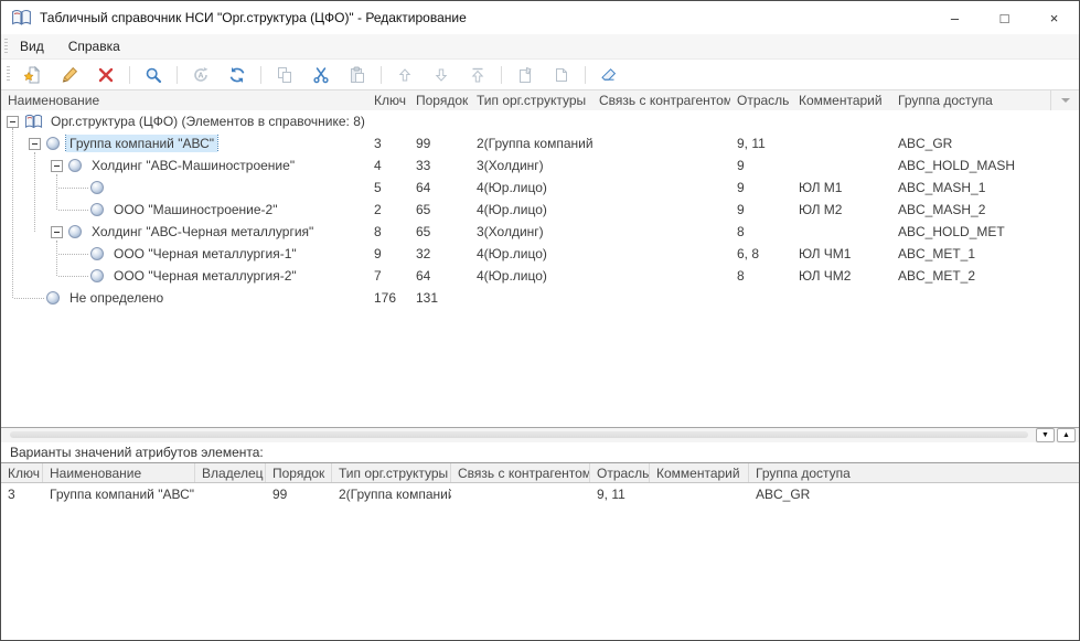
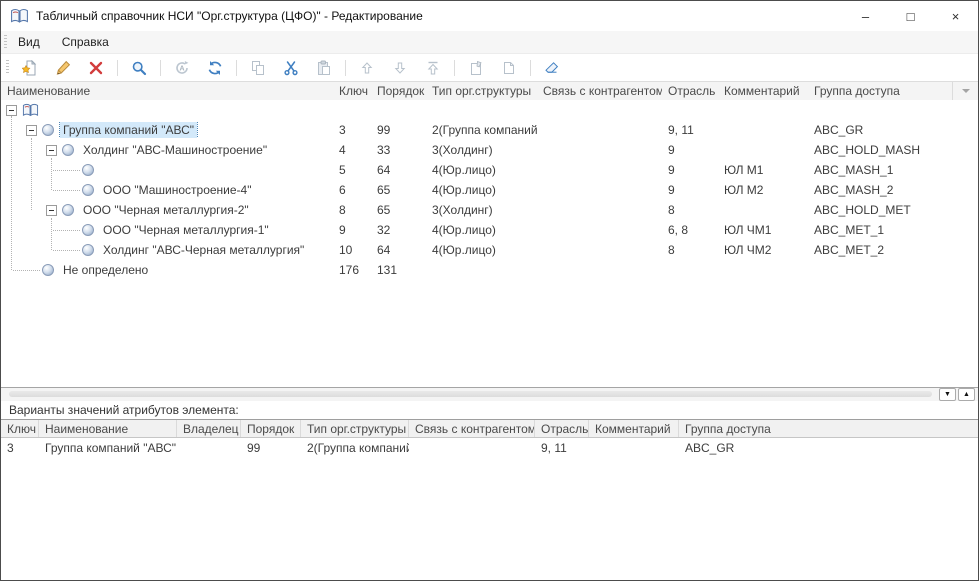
  Табличный справочник НСИ "Орг.структура (ЦФО)" - Редактирование
  –
  □
  ×
  Вид
  Справка
  Наименование
  Ключ
  Порядок
  Тип орг.структуры
  Связь с контрагентом
  Отрасль
  Комментарий
  Группа доступа
- Орг.структура (ЦФО) (Элементов в справочнике: 8)
  Группа компаний "АВС"
  3
  99
  2(Группа компаний
  9, 11
  ABC_GR
  Холдинг "АВС-Машиностроение"
  4
  33
  3(Холдинг)
  9
  ABC_HOLD_MASH
  5
  64
  4(Юр.лицо)
  9
  ЮЛ М1
  ABC_MASH_1
- ООО "Машиностроение-2"
+ ООО "Машиностроение-4"
- 2
+ 6
  65
  4(Юр.лицо)
  9
  ЮЛ М2
  ABC_MASH_2
- Холдинг "АВС-Черная металлургия"
+ ООО "Черная металлургия-2"
  8
  65
  3(Холдинг)
  8
  ABC_HOLD_MET
  ООО "Черная металлургия-1"
  9
  32
  4(Юр.лицо)
  6, 8
  ЮЛ ЧМ1
  ABC_MET_1
- ООО "Черная металлургия-2"
+ Холдинг "АВС-Черная металлургия"
- 7
+ 10
  64
  4(Юр.лицо)
  8
  ЮЛ ЧМ2
  ABC_MET_2
  Не определено
  176
  131
  Варианты значений атрибутов элемента:
  Ключ
  Наименование
  Владелец
  Порядок
  Тип орг.структуры
  Связь с контрагентом
  Отрасль
  Комментарий
  Группа доступа
  3
  Группа компаний "АВС"
  99
  2(Группа компани
  9, 11
  ABC_GR
